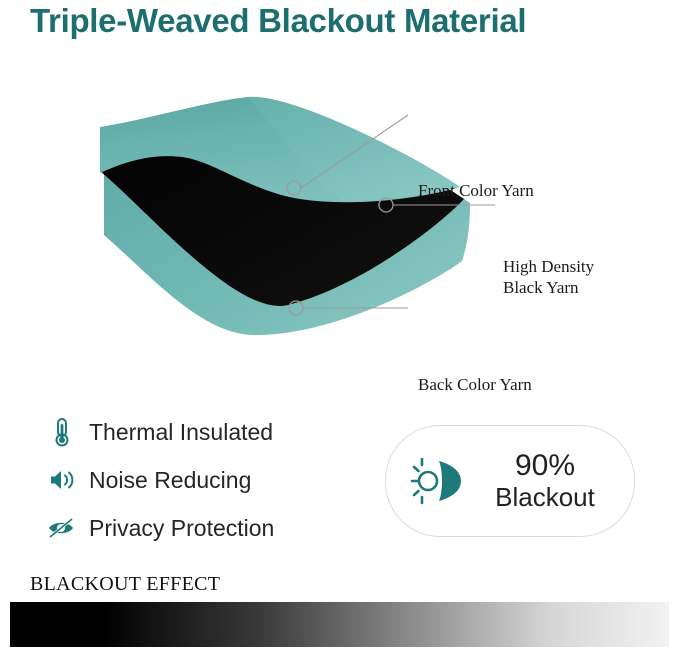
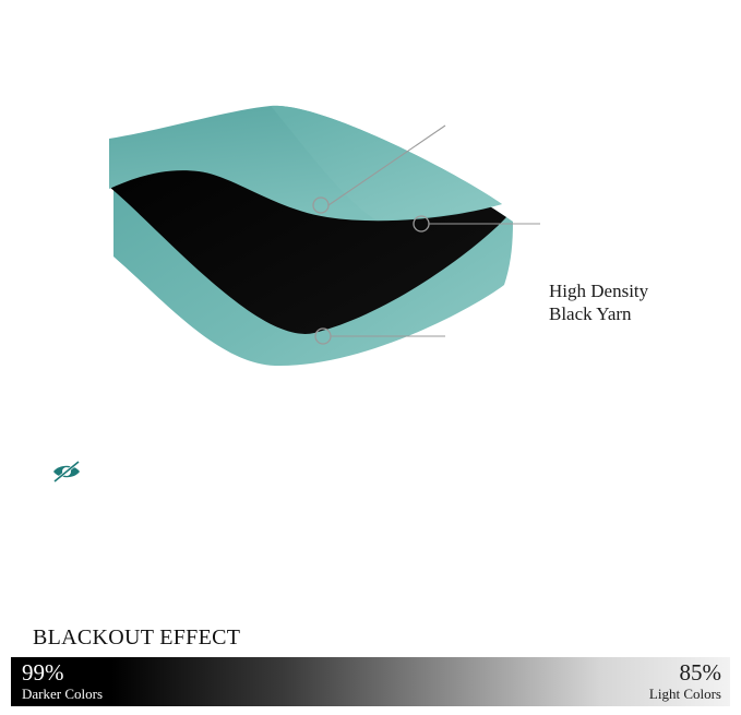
- Triple-Weaved Blackout Material
- Front Color Yarn
  High Density
  Black Yarn
- Back Color Yarn
- Thermal Insulated
- Noise Reducing
- Privacy Protection
- 90% Blackout
  BLACKOUT EFFECT
+ 99%
+ Darker Colors
+ 85%
+ Light Colors
